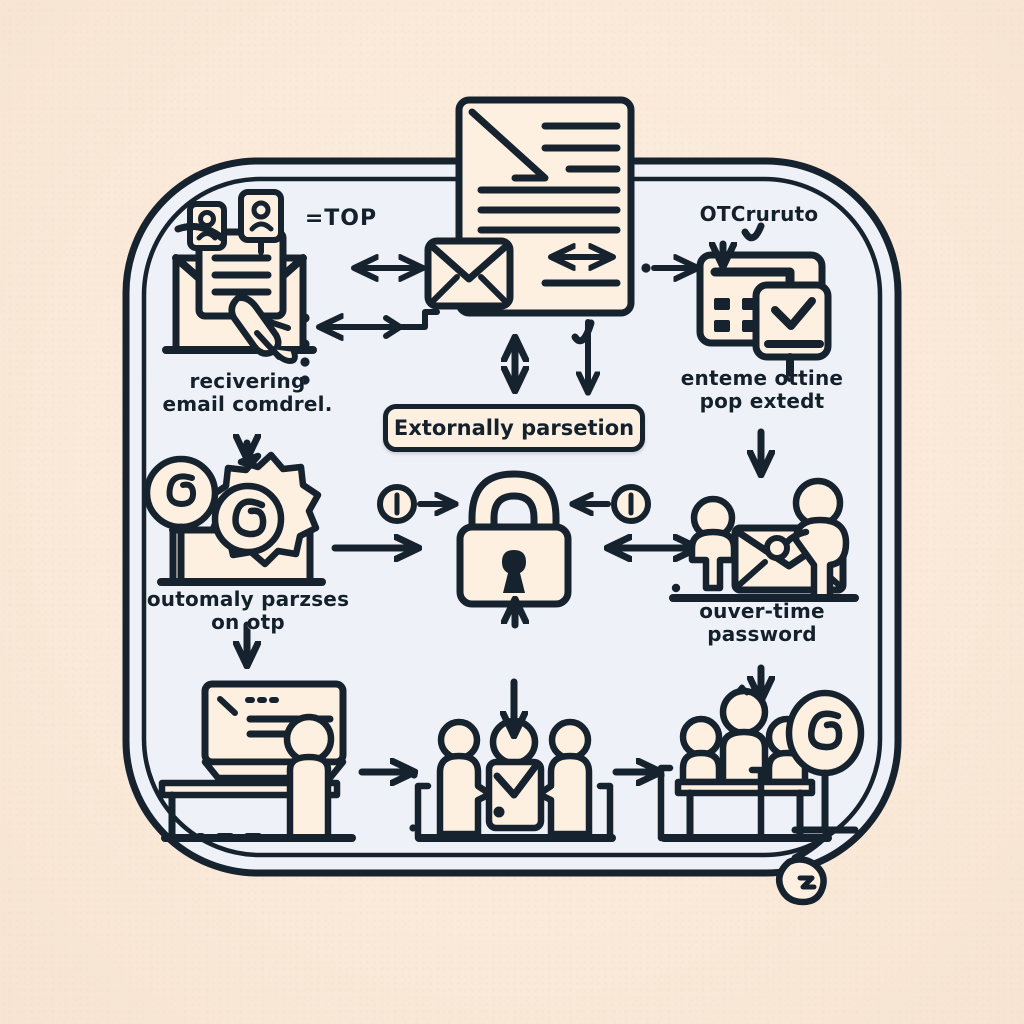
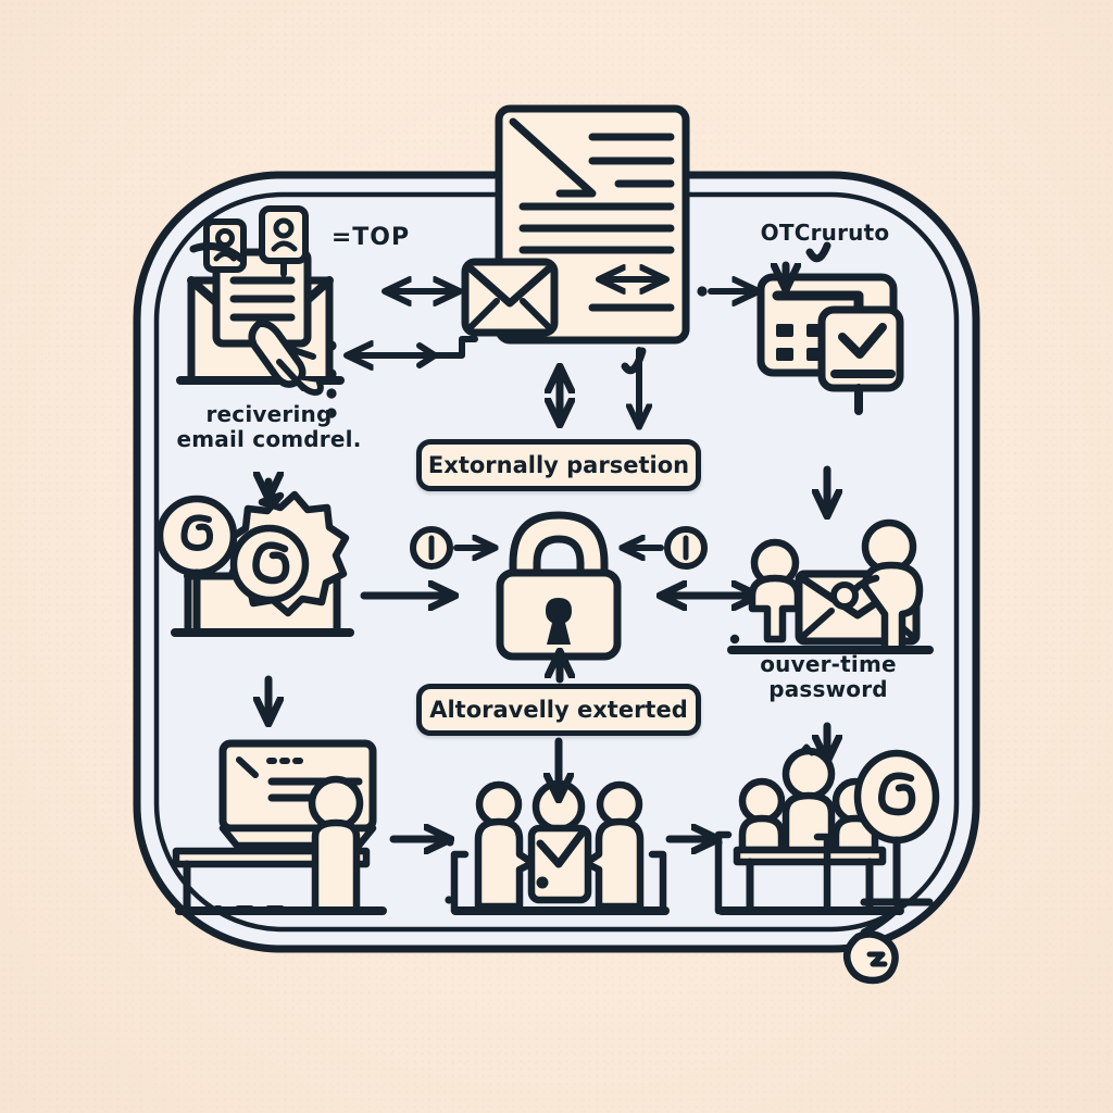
  =TOP
  recivering
  email comdrel.
  OTCruruto
- enteme ottine
- pop extedt
- outomaly parzses
- on otp
  ouver-time
  password
  Extornally parsetion
+ Altoravelly exterted
